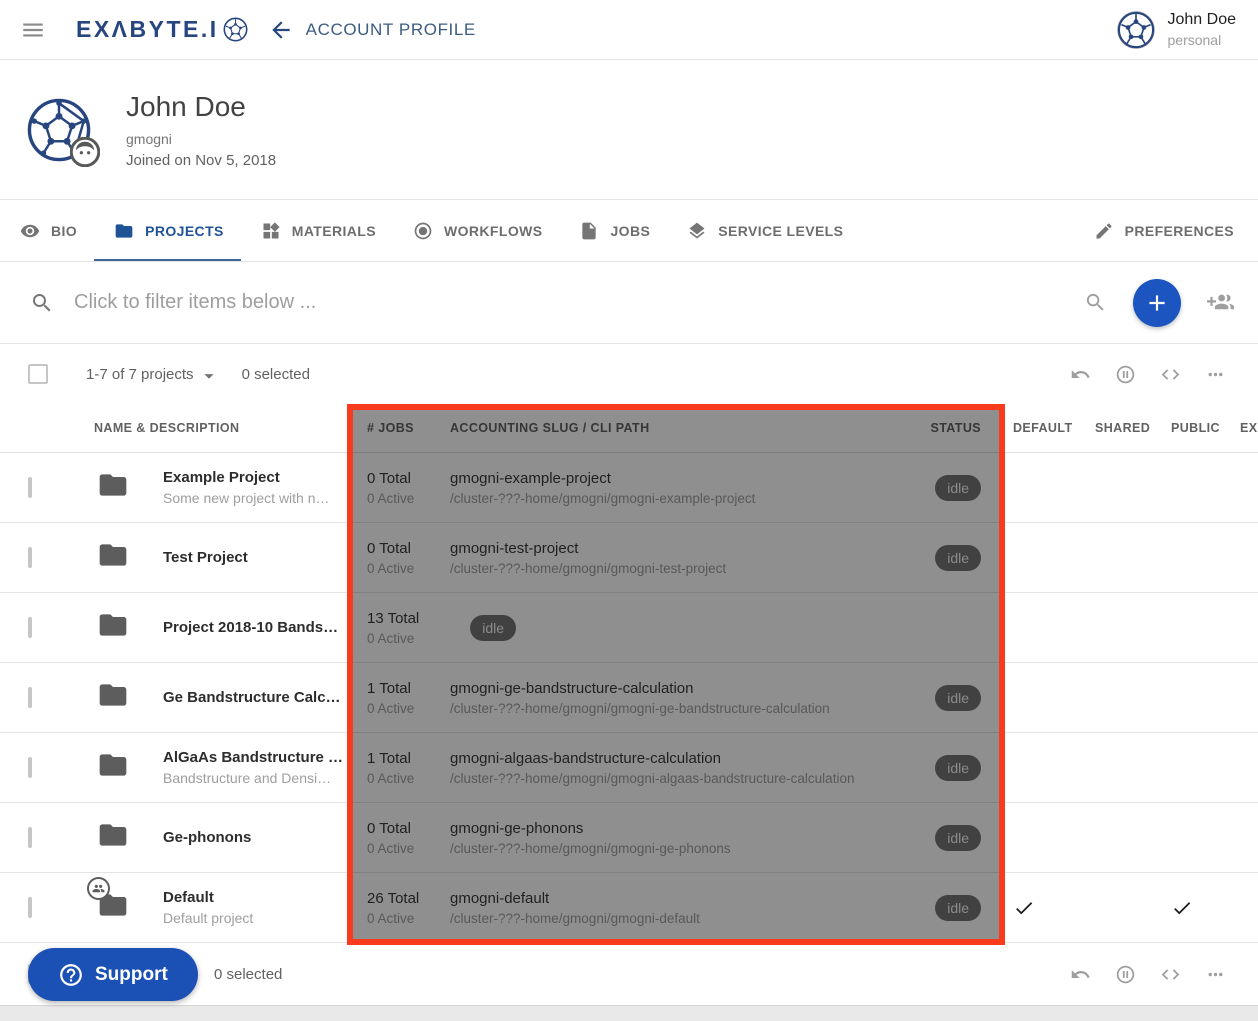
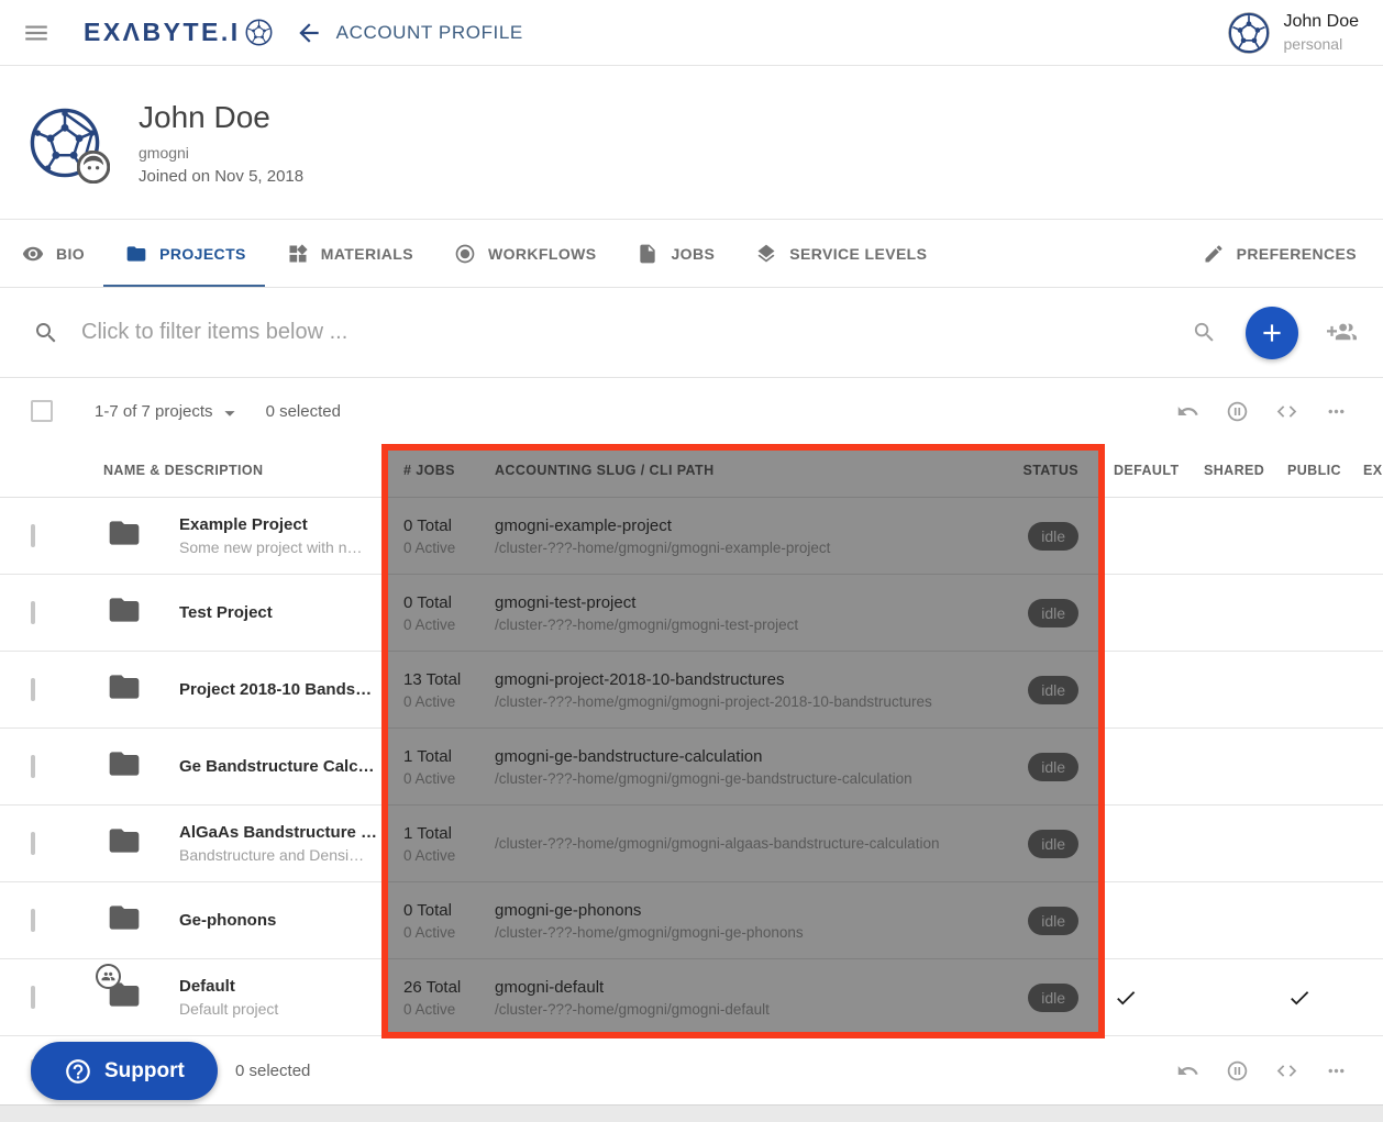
  EXΛBYTE.I
  ACCOUNT PROFILE
  John Doe
  personal
  John Doe
  gmogni
  Joined on Nov 5, 2018
  BIO
  PROJECTS
  MATERIALS
  WORKFLOWS
  JOBS
  SERVICE LEVELS
  PREFERENCES
  Click to filter items below ...
  1-7 of 7 projects
  0 selected
  NAME & DESCRIPTION
  # JOBS
  ACCOUNTING SLUG / CLI PATH
  STATUS
  DEFAULT
  SHARED
  PUBLIC
  EX
  Example Project
  Some new project with n…
  0 Total
  0 Active
  gmogni-example-project
  /cluster-???-home/gmogni/gmogni-example-project
  idle
  Test Project
  0 Total
  0 Active
  gmogni-test-project
  /cluster-???-home/gmogni/gmogni-test-project
  idle
  Project 2018-10 Bands…
  13 Total
  0 Active
+ gmogni-project-2018-10-bandstructures
+ /cluster-???-home/gmogni/gmogni-project-2018-10-bandstructures
  idle
  Ge Bandstructure Calc…
  1 Total
  0 Active
  gmogni-ge-bandstructure-calculation
  /cluster-???-home/gmogni/gmogni-ge-bandstructure-calculation
  idle
  AlGaAs Bandstructure …
  Bandstructure and Densi…
  1 Total
  0 Active
- gmogni-algaas-bandstructure-calculation
  /cluster-???-home/gmogni/gmogni-algaas-bandstructure-calculation
  idle
  Ge-phonons
  0 Total
  0 Active
  gmogni-ge-phonons
  /cluster-???-home/gmogni/gmogni-ge-phonons
  idle
  Default
  Default project
  26 Total
  0 Active
  gmogni-default
  /cluster-???-home/gmogni/gmogni-default
  idle
  0 selected
  Support
